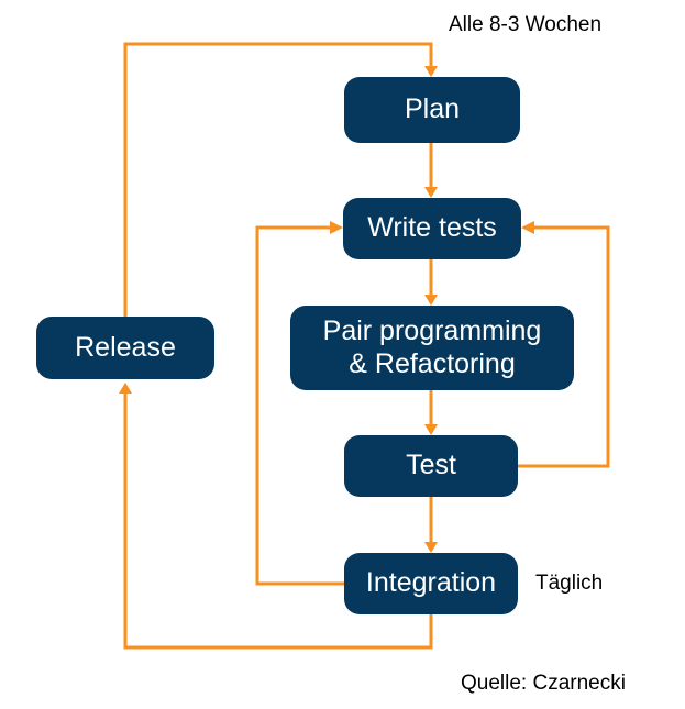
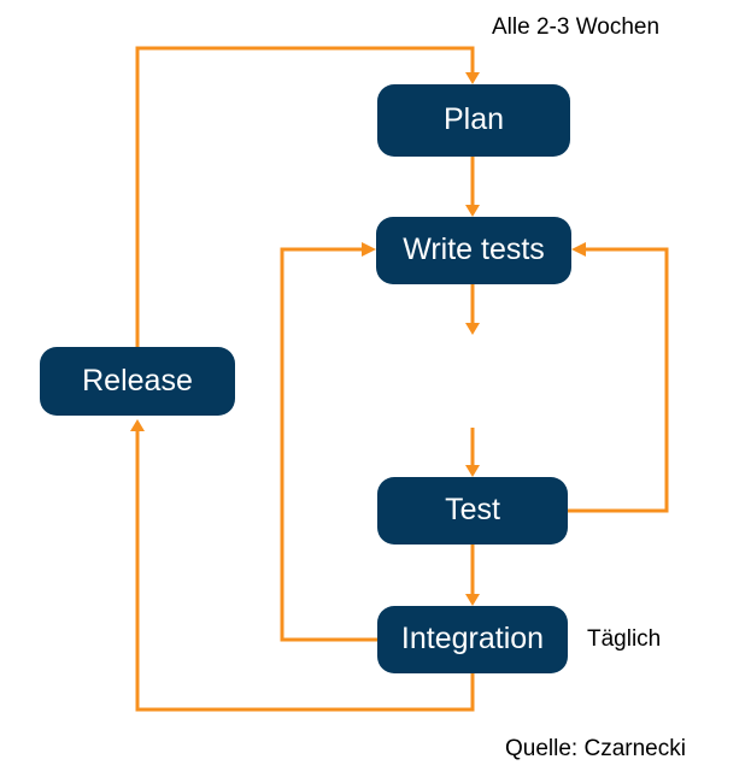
  Plan
  Write tests
- Pair programming
- & Refactoring
  Test
  Integration
  Release
- Alle 8-3 Wochen
+ Alle 2-3 Wochen
  Täglich
  Quelle: Czarnecki
